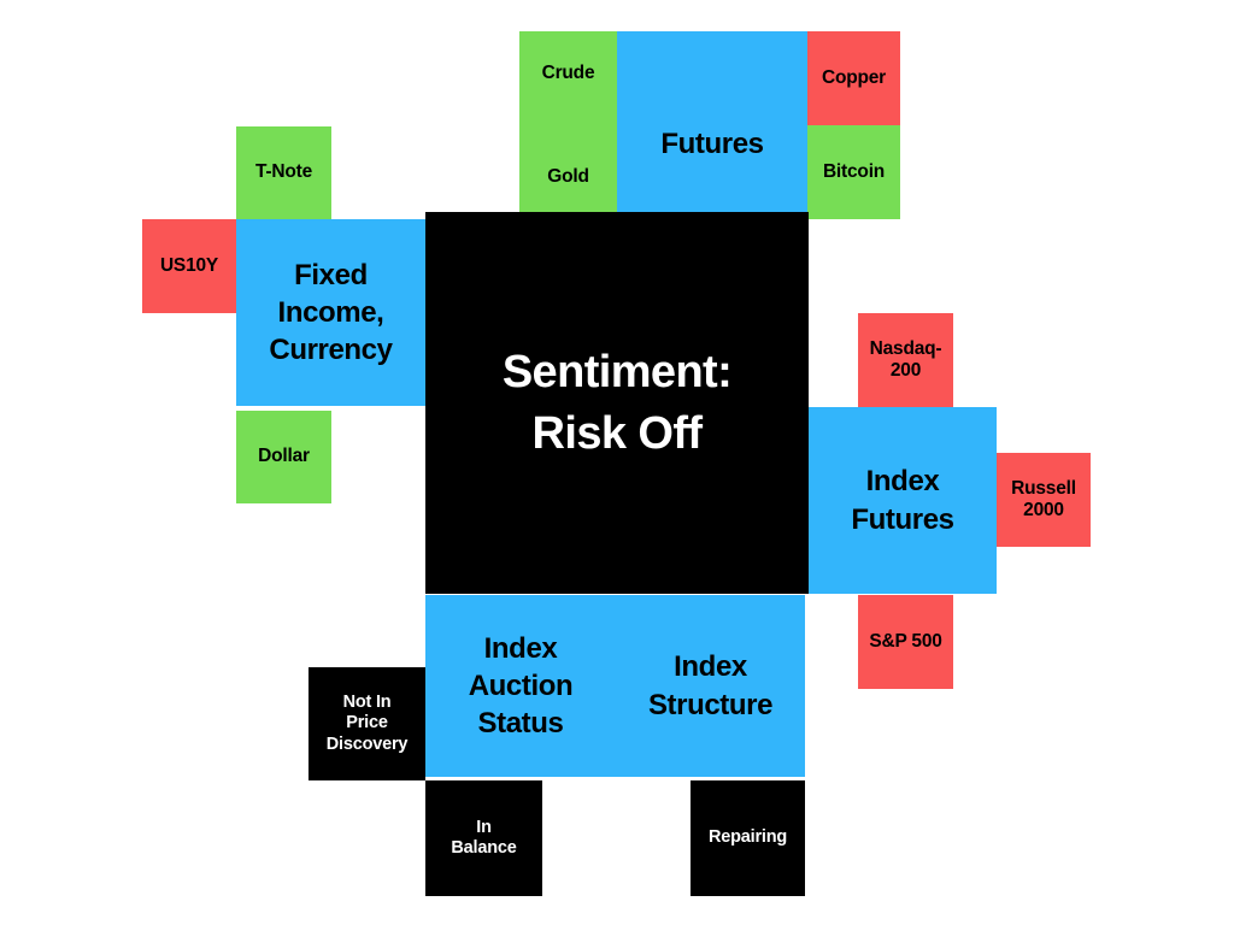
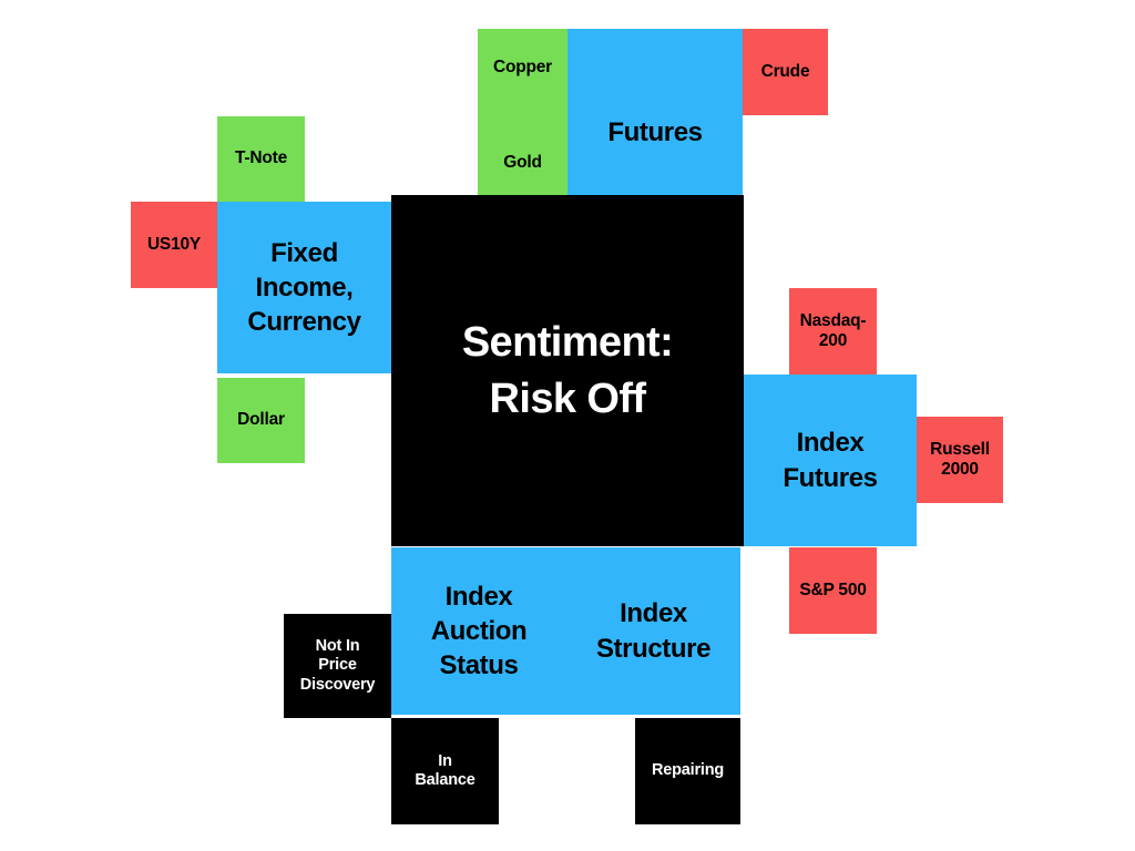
- Crude
+ Copper
  Gold
  Futures
- Copper
+ Crude
- Bitcoin
  T-Note
  US10Y
  Fixed
  Income,
  Currency
  Dollar
  Sentiment:
  Risk Off
  Nasdaq-200
  Index
  Futures
  Russell 2000
  S&P 500
  Index
  Auction
  Status
  Index
  Structure
  Not In
  Price
  Discovery
  In
  Balance
  Repairing
